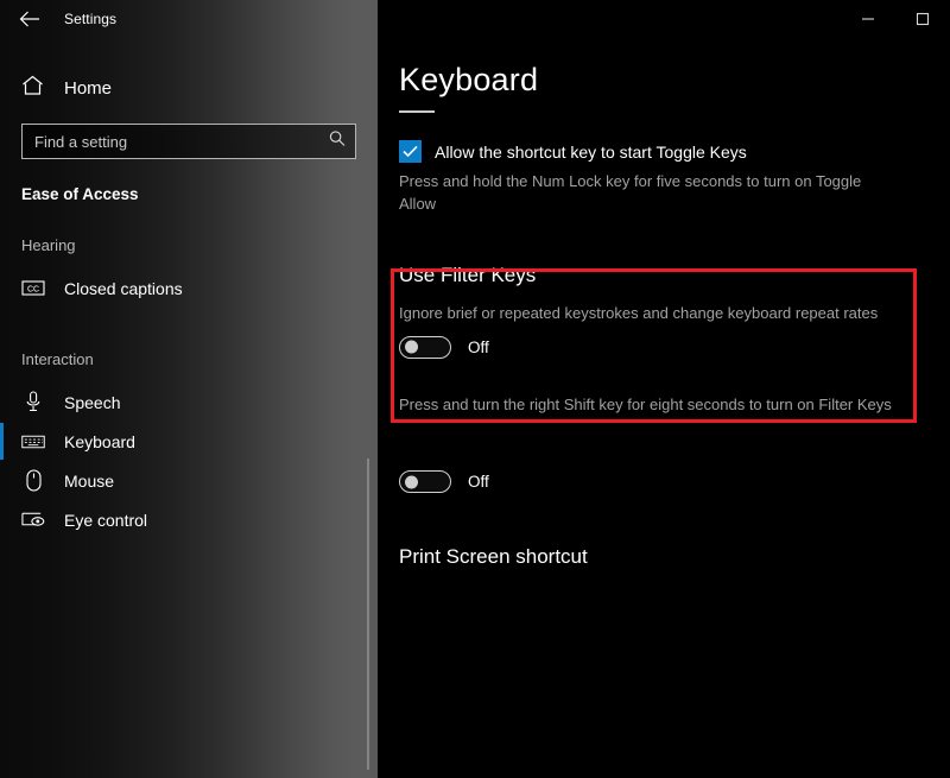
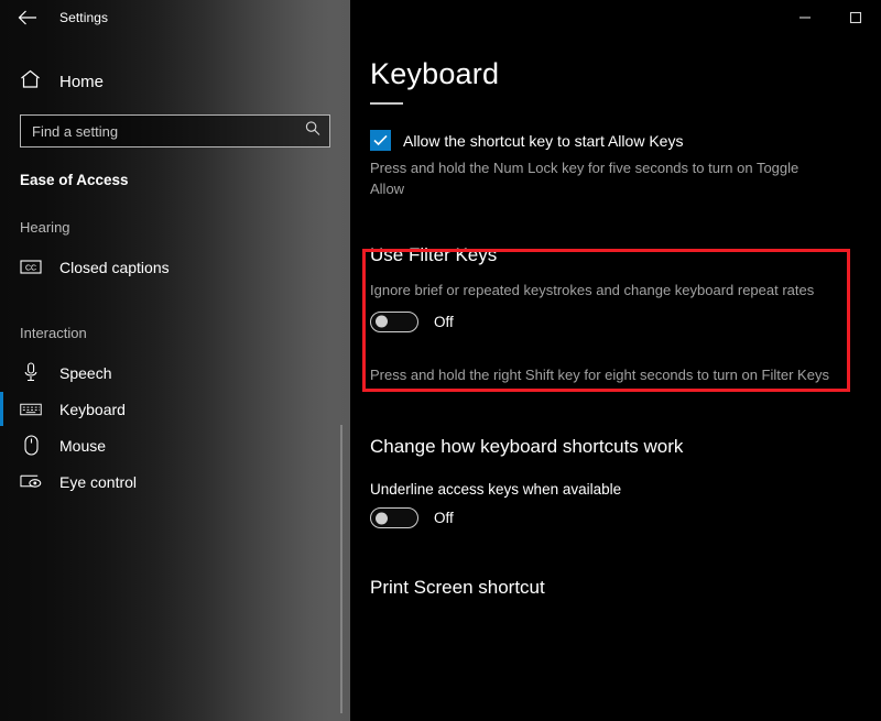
  Settings
  Home
  Find a setting
  Ease of Access
  Hearing
  Closed captions
  Interaction
  Speech
  Keyboard
  Mouse
  Eye control
  Keyboard
- Allow the shortcut key to start Toggle Keys
+ Allow the shortcut key to start Allow Keys
  Press and hold the Num Lock key for five seconds to turn on Toggle Allow
  Use Filter Keys
  Ignore brief or repeated keystrokes and change keyboard repeat rates
  Off
- Press and turn the right Shift key for eight seconds to turn on Filter Keys
+ Press and hold the right Shift key for eight seconds to turn on Filter Keys
+ Change how keyboard shortcuts work
+ Underline access keys when available
  Off
  Print Screen shortcut
